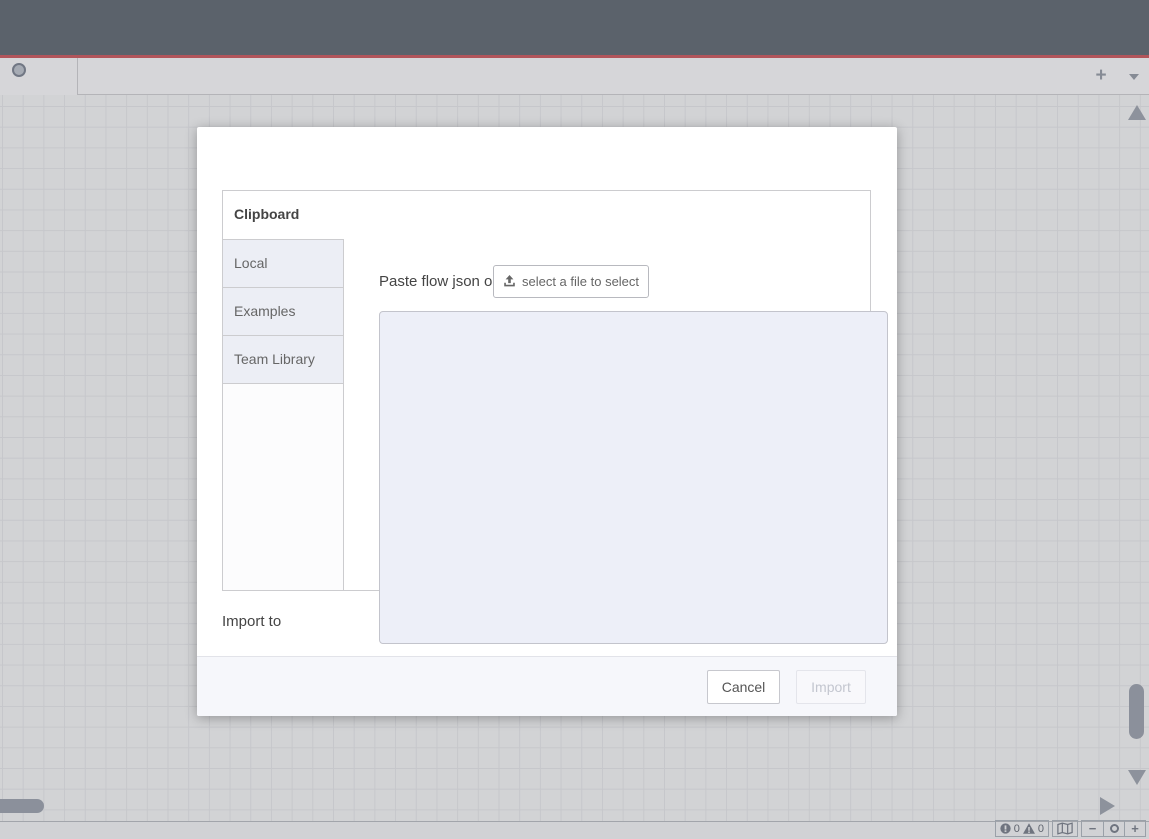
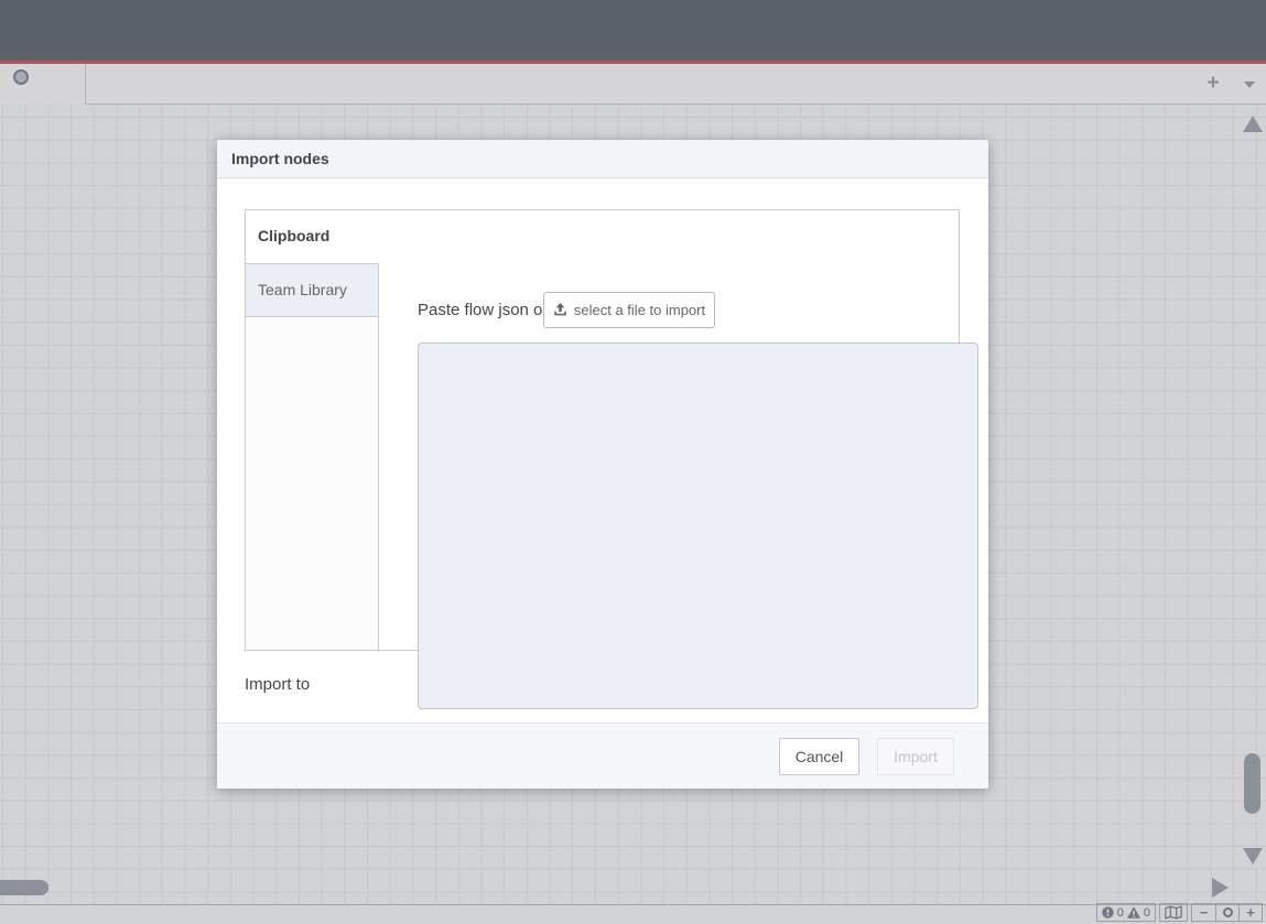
  +
  0
  0
  −
  +
+ Import nodes
  Clipboard
- Local
- Examples
  Team Library
  Paste flow json o
- select a file to select
+ select a file to import
  Import to
  Cancel
  Import
